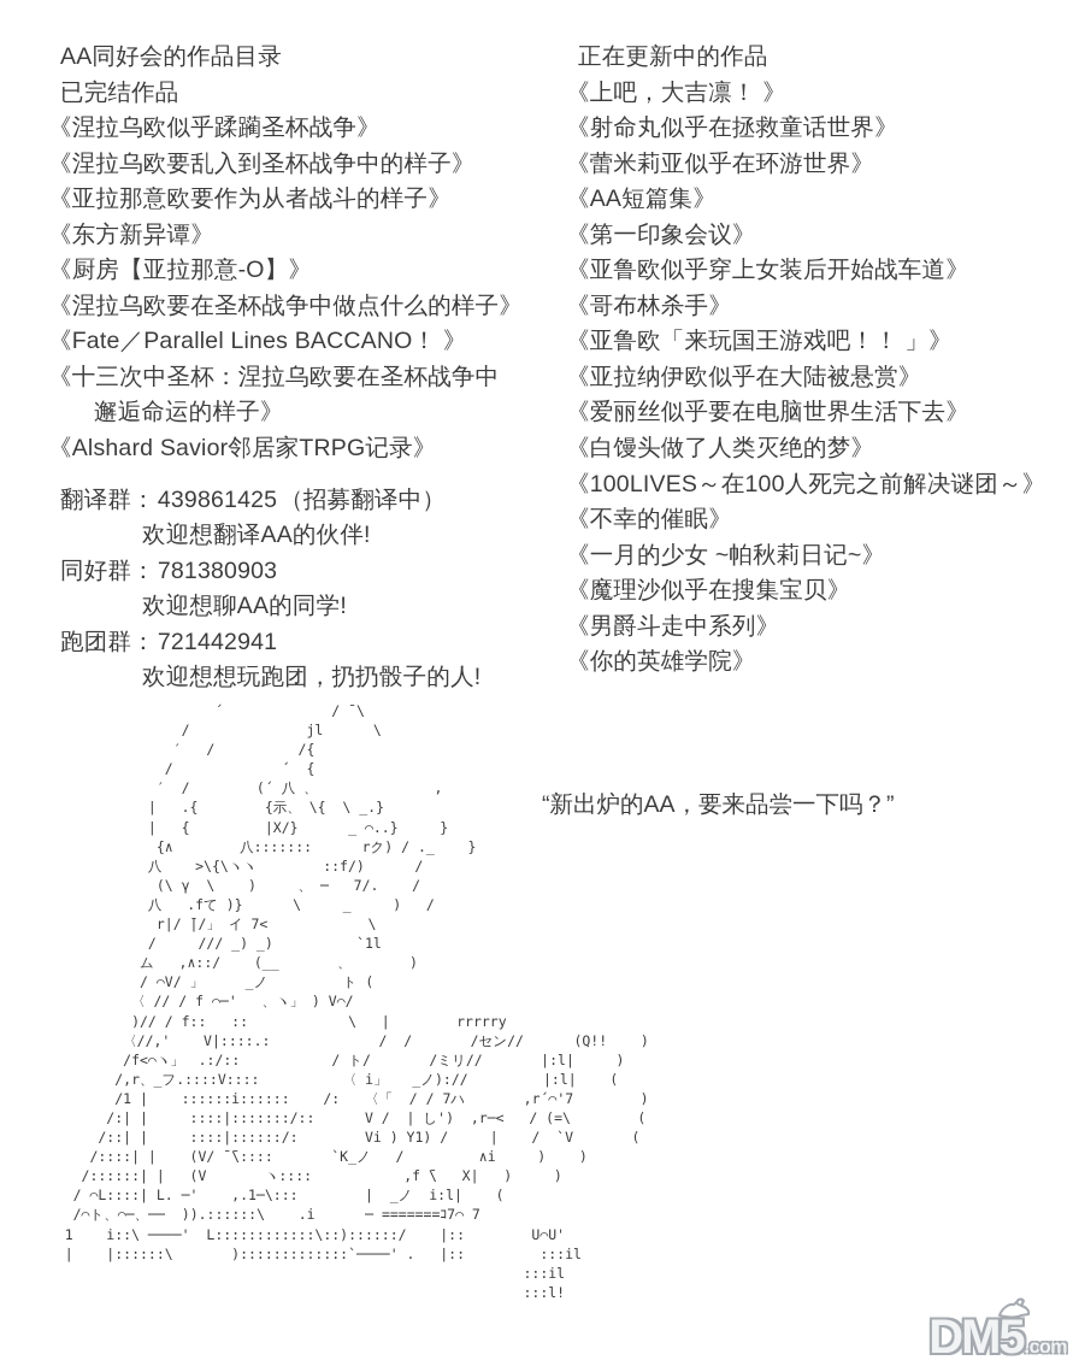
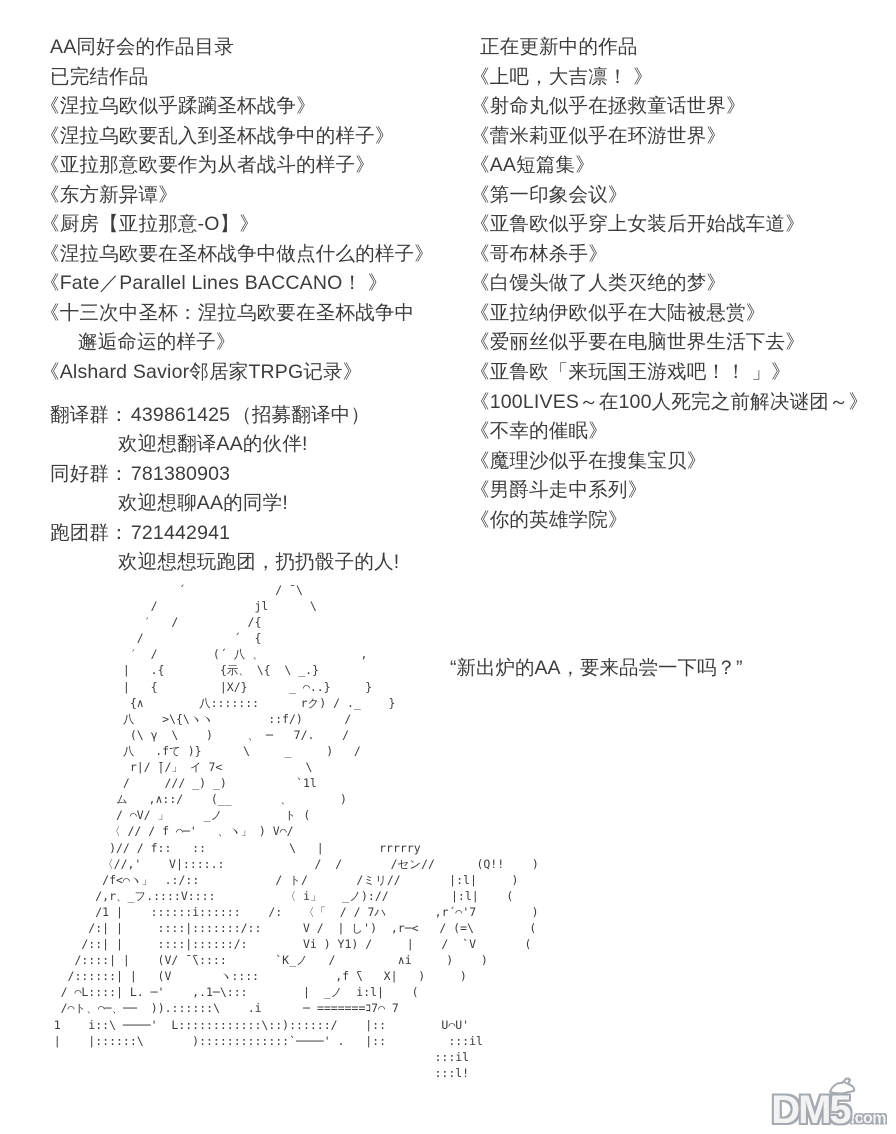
  AA同好会的作品目录
  已完结作品
  《涅拉乌欧似乎蹂躏圣杯战争》
  《涅拉乌欧要乱入到圣杯战争中的样子》
  《亚拉那意欧要作为从者战斗的样子》
  《东方新异谭》
  《厨房【亚拉那意-O】》
  《涅拉乌欧要在圣杯战争中做点什么的样子》
  《Fate／Parallel Lines BACCANO！ 》
  《十三次中圣杯：涅拉乌欧要在圣杯战争中
  邂逅命运的样子》
  《Alshard Savior邻居家TRPG记录》
  翻译群：439861425（招募翻译中）
  欢迎想翻译AA的伙伴!
  同好群：781380903
  欢迎想聊AA的同学!
  跑团群：721442941
  欢迎想想玩跑团，扔扔骰子的人!
  正在更新中的作品
  《上吧，大吉凛！ 》
  《射命丸似乎在拯救童话世界》
  《蕾米莉亚似乎在环游世界》
  《AA短篇集》
  《第一印象会议》
  《亚鲁欧似乎穿上女装后开始战车道》
  《哥布林杀手》
- 《亚鲁欧「来玩国王游戏吧！！ 」》
+ 《白馒头做了人类灭绝的梦》
  《亚拉纳伊欧似乎在大陆被悬赏》
  《爱丽丝似乎要在电脑世界生活下去》
- 《白馒头做了人类灭绝的梦》
+ 《亚鲁欧「来玩国王游戏吧！！ 」》
  《100LIVES～在100人死完之前解决谜团～》
  《不幸的催眠》
- 《一月的少女 ~帕秋莉日记~》
  《魔理沙似乎在搜集宝贝》
  《男爵斗走中系列》
  《你的英雄学院》
  “新出炉的AA，要来品尝一下吗？”
  ´ / ̄ \
  / jl \
  ′ / /{
  / ´ {
  ′ / (´ 八 、 ,
  | .{ {示、 \{ \ _.}
  | { |X/} _ ⌒..} }
  {∧ 八::::::: rク) / ._ }
  八 >\{\ヽヽ ::f/) /
  (\ γ \ ) 、 ─ 7/. /
  八 .fて )} \ _ ) /
  r|/ ̄|/」 イ 7< \
  / /// _) _) `1l
  ム ,∧::/ (__ 、 )
  / ⌒V/ 」 _ノ ト (
  〈 // / f ⌒─' 、ヽ」 ) V⌒/
  )// / f:: :: \ | rrrrry
  〈//,' V|::::.: / / /セン// (Q!! )
  /f<⌒ヽ」ゝ.:/:: / ト/ /ミリ// |:l| )
  /,r、_フ.::::V:::: 〈 i」 _ノ):// |:l| (
  /1 | ::::::i:::::: /: 〈「 / / 7ハ ,r´⌒'7 )
  /:| | ::::|:::::::/:: V / | し') ,r─< / (=\ (
  /::| | ::::|::::::/: Vi ) Y1) / | / `V (
  /::::| | (V/ ̄ ̄\:::: `K_ノ / ∧i ) )
  /::::::| | (V ヽ:::: ,f ̄\ X| ) )
  / ⌒L::::| L. ─' ,.1─\::: | _ノ i:l| (
  /⌒ト、⌒─、── )).::::::\ .i ─ =======ｺ7⌒ 7
  1 i::\ ────' L::::::::::::\::)::::::/ |:: U⌒U'
  | |::::::\ ):::::::::::::`────' . |:: :::il
  :::il
  :::l!
  DM5
  .com
